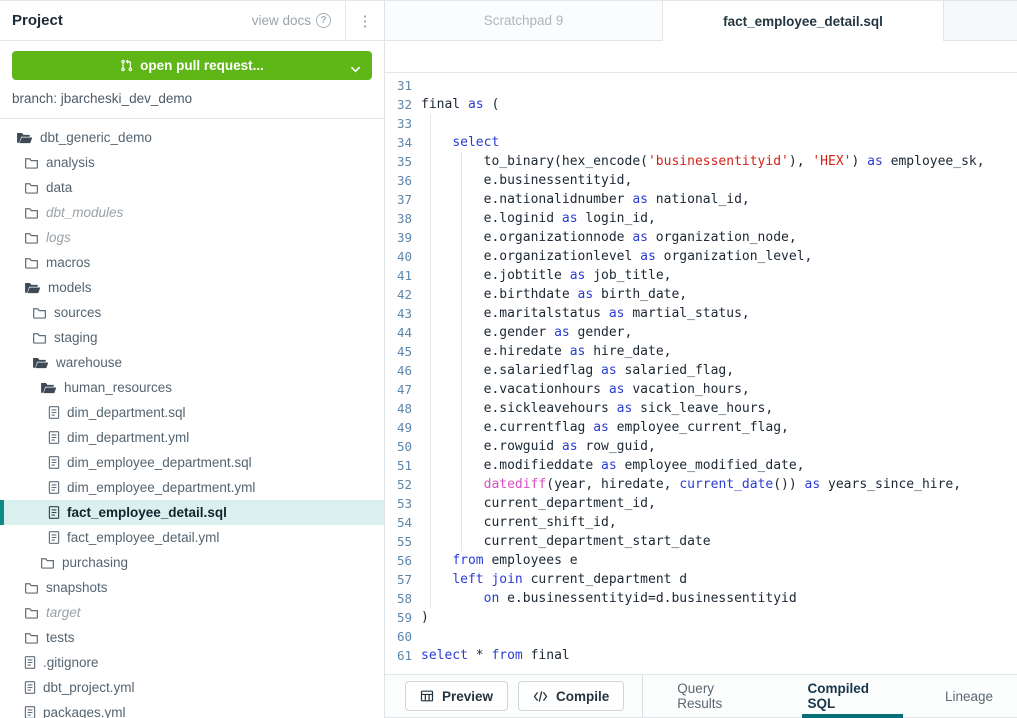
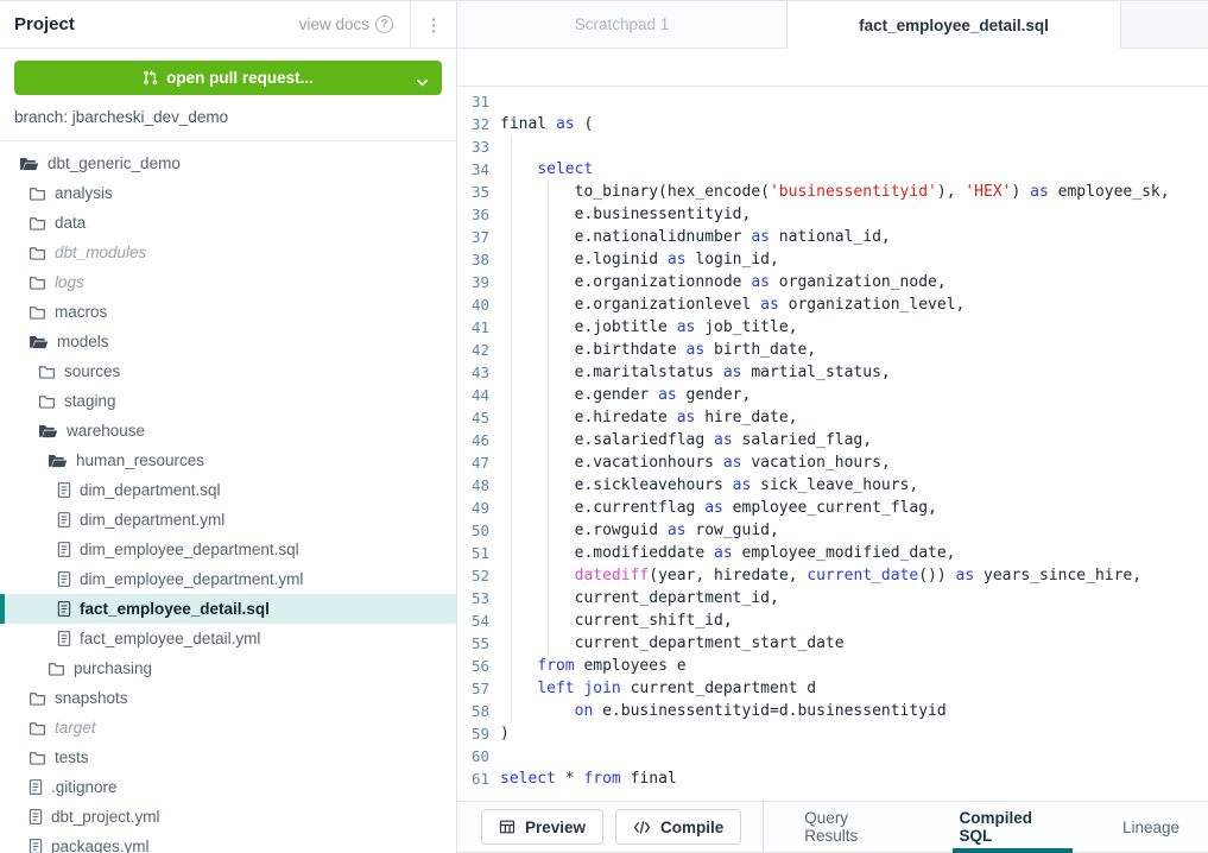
  Project
  view docs
  ?
  ⋮
  open pull request...
  branch: jbarcheski_dev_demo
  dbt_generic_demo
  analysis
  data
  dbt_modules
  logs
  macros
  models
  sources
  staging
  warehouse
  human_resources
  dim_department.sql
  dim_department.yml
  dim_employee_department.sql
  dim_employee_department.yml
  fact_employee_detail.sql
  fact_employee_detail.yml
  purchasing
  snapshots
  target
  tests
  .gitignore
  dbt_project.yml
  packages.yml
- Scratchpad 9
+ Scratchpad 1
  fact_employee_detail.sql
  31
  32
  final as (
  33
  34
  select
  35
  to_binary(hex_encode('businessentityid'), 'HEX') as employee_sk,
  36
  e.businessentityid,
  37
  e.nationalidnumber as national_id,
  38
  e.loginid as login_id,
  39
  e.organizationnode as organization_node,
  40
  e.organizationlevel as organization_level,
  41
  e.jobtitle as job_title,
  42
  e.birthdate as birth_date,
  43
  e.maritalstatus as martial_status,
  44
  e.gender as gender,
  45
  e.hiredate as hire_date,
  46
  e.salariedflag as salaried_flag,
  47
  e.vacationhours as vacation_hours,
  48
  e.sickleavehours as sick_leave_hours,
  49
  e.currentflag as employee_current_flag,
  50
  e.rowguid as row_guid,
  51
  e.modifieddate as employee_modified_date,
  52
  datediff(year, hiredate, current_date()) as years_since_hire,
  53
  current_department_id,
  54
  current_shift_id,
  55
  current_department_start_date
  56
  from employees e
  57
  left join current_department d
  58
  on e.businessentityid=d.businessentityid
  59
  )
  60
  61
  select * from final
  Preview
  Compile
  Query Results
  Compiled SQL
  Lineage
